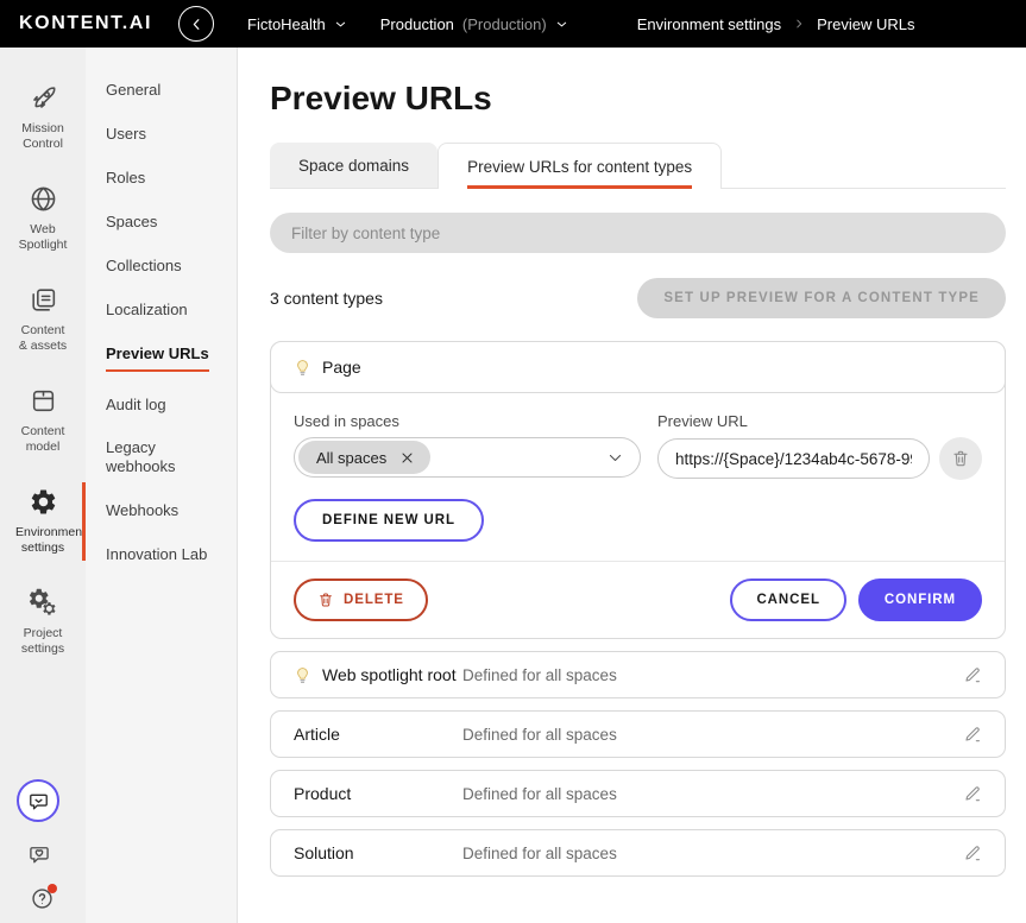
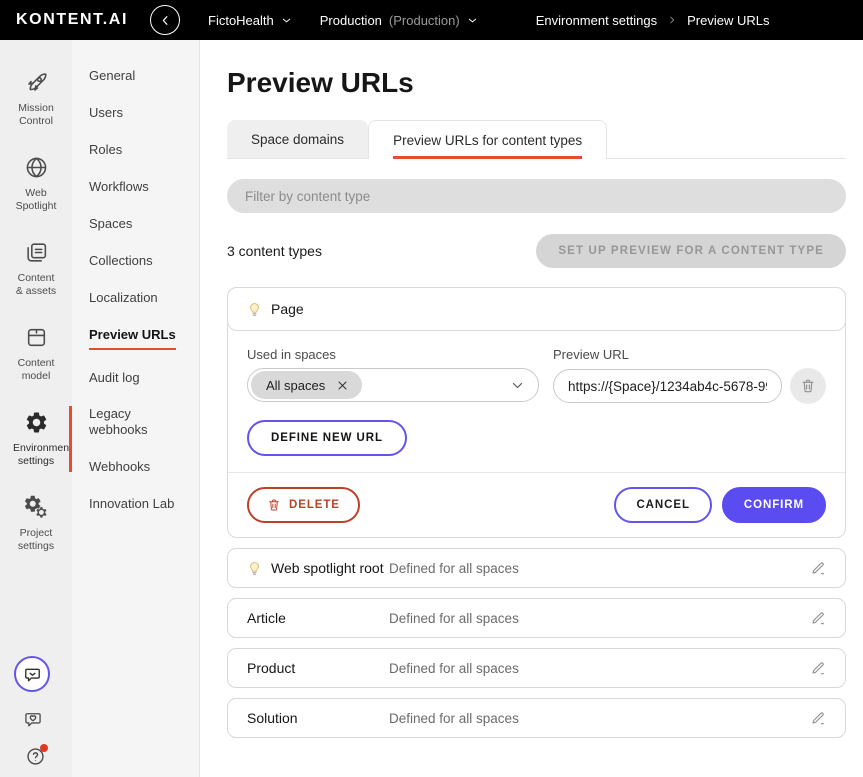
  KONTENT.AI
  FictoHealth
  Production
  (Production)
  Environment settings
  Preview URLs
  Mission Control
  Web Spotlight
  Content & assets
  Content model
  Environmen settings
  Project settings
  General
  Users
  Roles
+ Workflows
  Spaces
  Collections
  Localization
  Preview URLs
  Audit log
  Legacy webhooks
  Webhooks
  Innovation Lab
  Preview URLs
  Space domains
  Preview URLs for content types
  Filter by content type
  3 content types
  SET UP PREVIEW FOR A CONTENT TYPE
  Page
  Used in spaces
  All spaces
  Preview URL
  https://{Space}/1234ab4c-5678-9
  DEFINE NEW URL
  DELETE
  CANCEL
  CONFIRM
  Web spotlight root
  Defined for all spaces
  Article
  Defined for all spaces
  Product
  Defined for all spaces
  Solution
  Defined for all spaces
